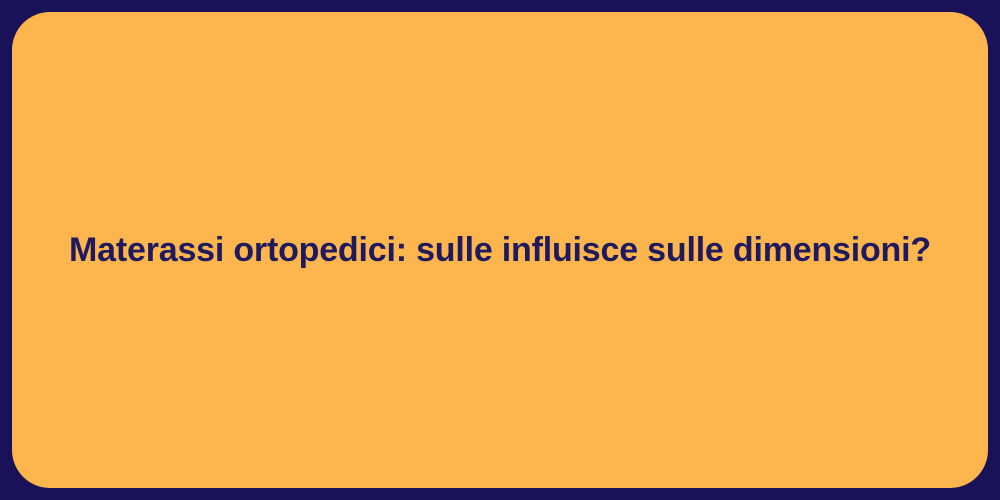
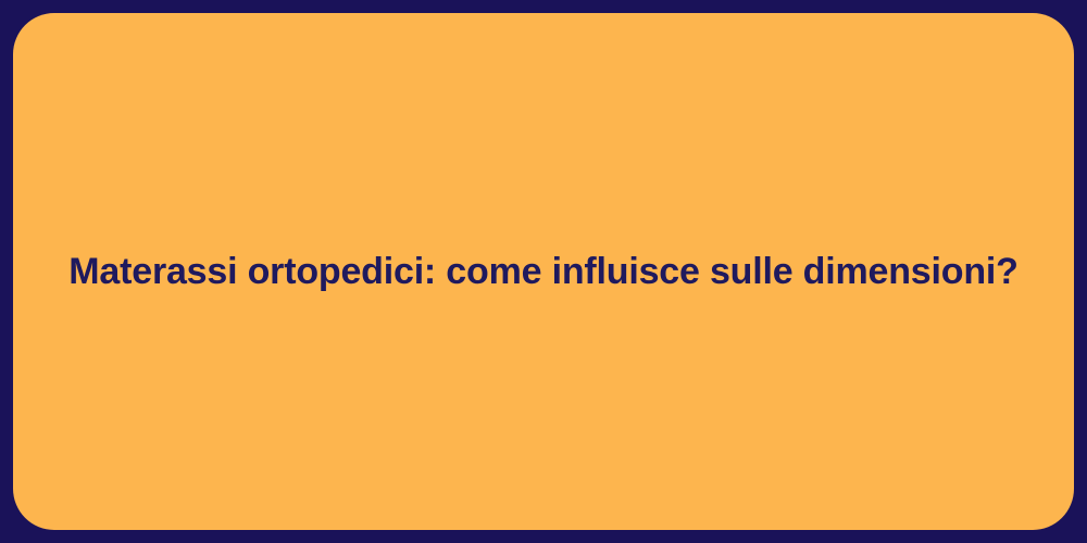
- Materassi ortopedici: sulle influisce sulle dimensioni?
+ Materassi ortopedici: come influisce sulle dimensioni?
